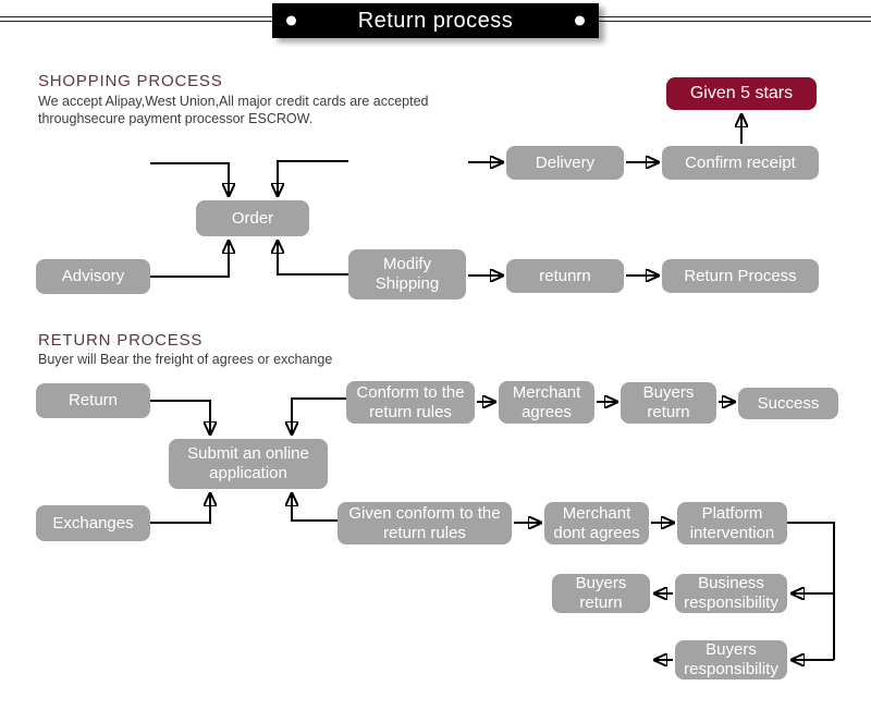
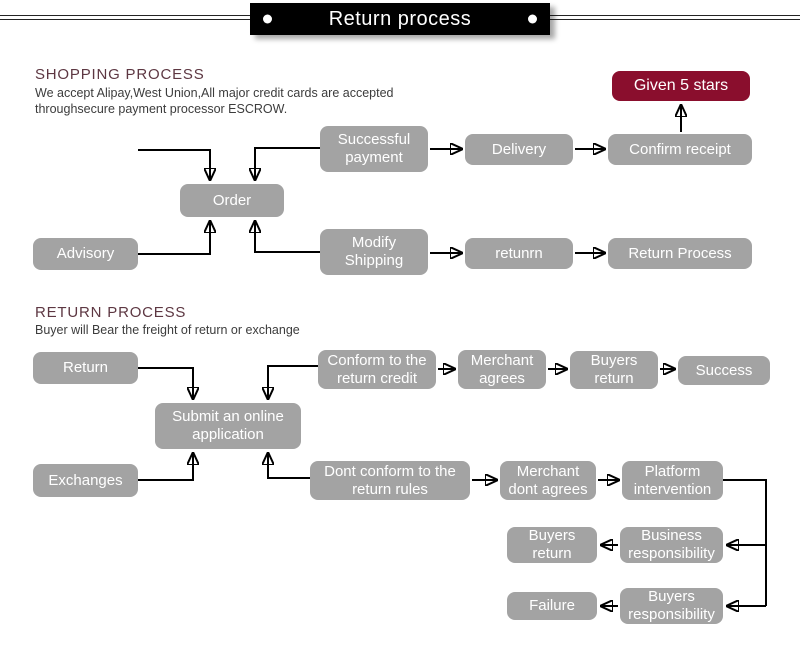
  Return process
  SHOPPING PROCESS
  We accept Alipay,West Union,All major credit cards are accepted
  throughsecure payment processor ESCROW.
+ Successful payment
  Delivery
  Confirm receipt
  Given 5 stars
  Order
  Advisory
  Modify Shipping
  retunrn
  Return Process
  RETURN PROCESS
- Buyer will Bear the freight of agrees or exchange
+ Buyer will Bear the freight of return or exchange
  Return
  Submit an online application
  Exchanges
- Conform to the return rules
+ Conform to the return credit
  Merchant agrees
  Buyers return
  Success
- Given conform to the return rules
+ Dont conform to the return rules
  Merchant dont agrees
  Platform intervention
  Buyers return
  Business responsibility
+ Failure
  Buyers responsibility
